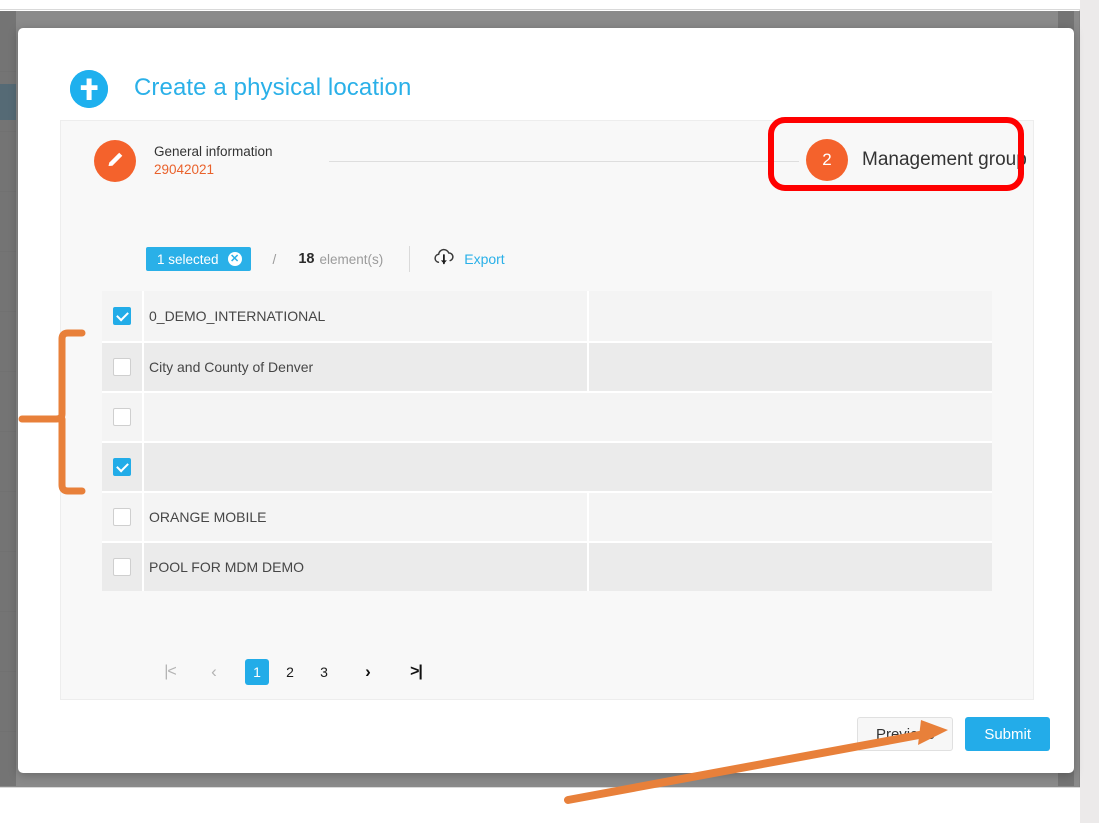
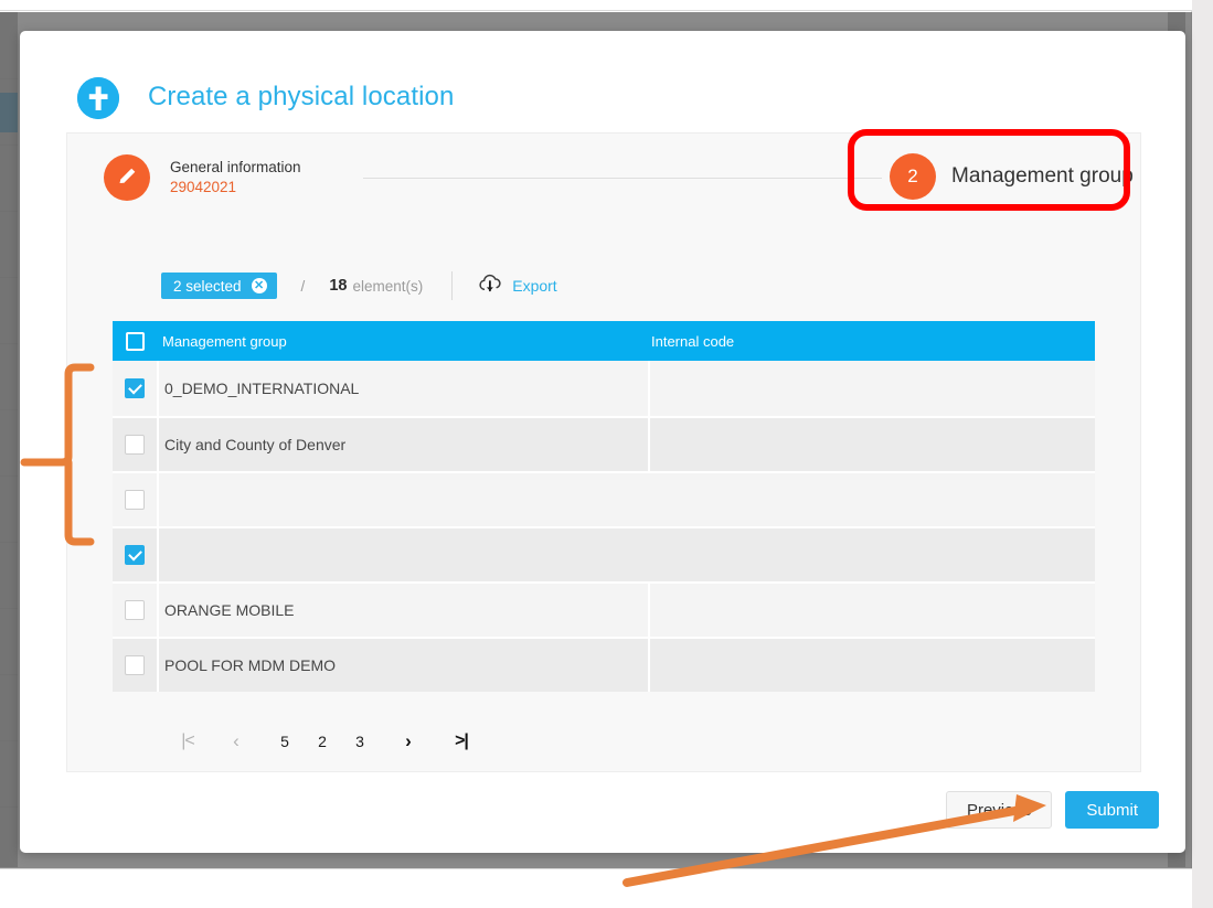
  Create a physical location
  General information
  29042021
  2
  Management grou
- 1 selected
+ 2 selected
  ✕
  /
  18
  element(s)
  Export
+ Management group
+ Internal code
  0_DEMO_INTERNATIONAL
  City and County of Denver
  ORANGE MOBILE
  POOL FOR MDM DEMO
  |<
  ‹
- 1
+ 5
  2
  3
  ›
  >|
  Submit
